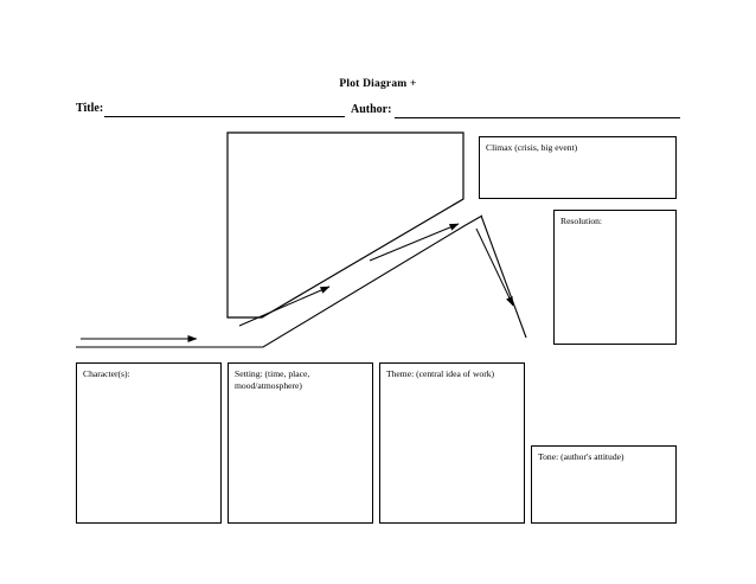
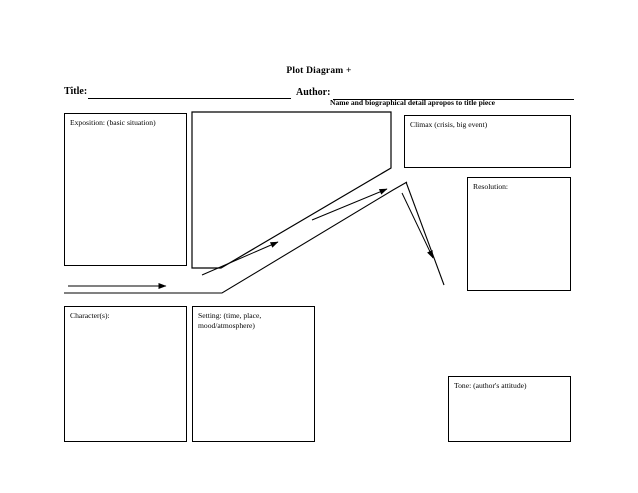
  Plot Diagram +
  Title:
  Author:
+ Name and biographical detail apropos to title piece
+ Exposition: (basic situation)
  Climax (crisis, big event)
  Resolution:
  Character(s):
  Setting: (time, place, mood/atmosphere)
- Theme: (central idea of work)
  Tone: (author's attitude)
